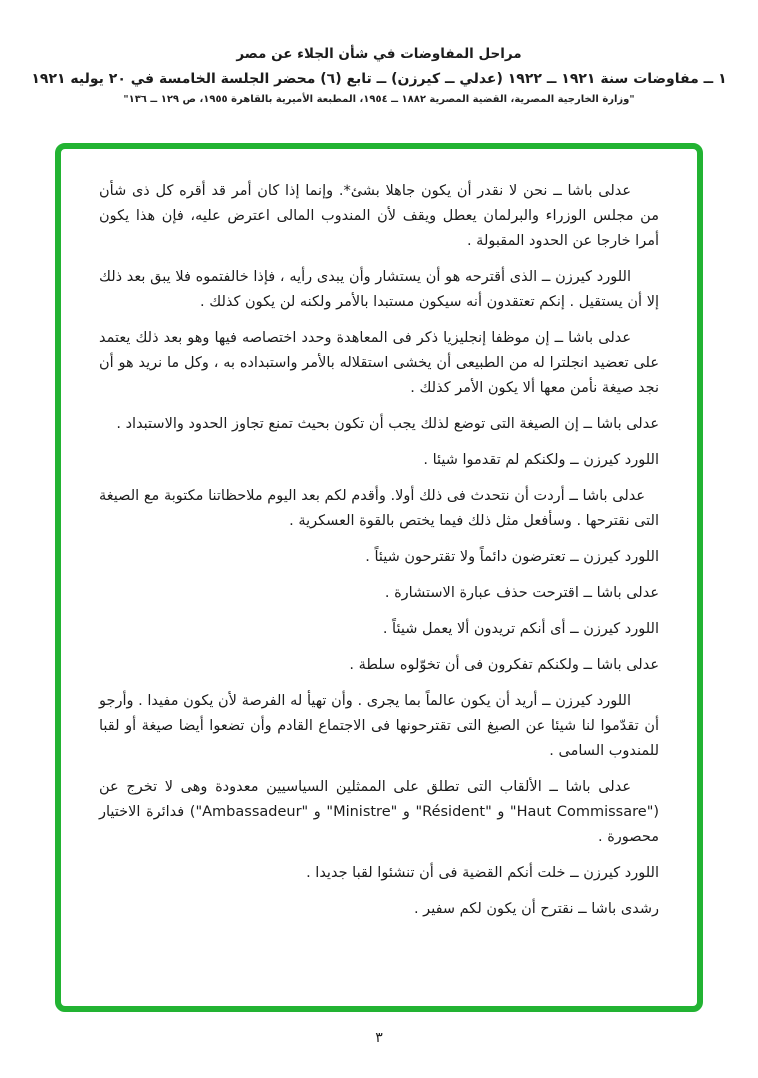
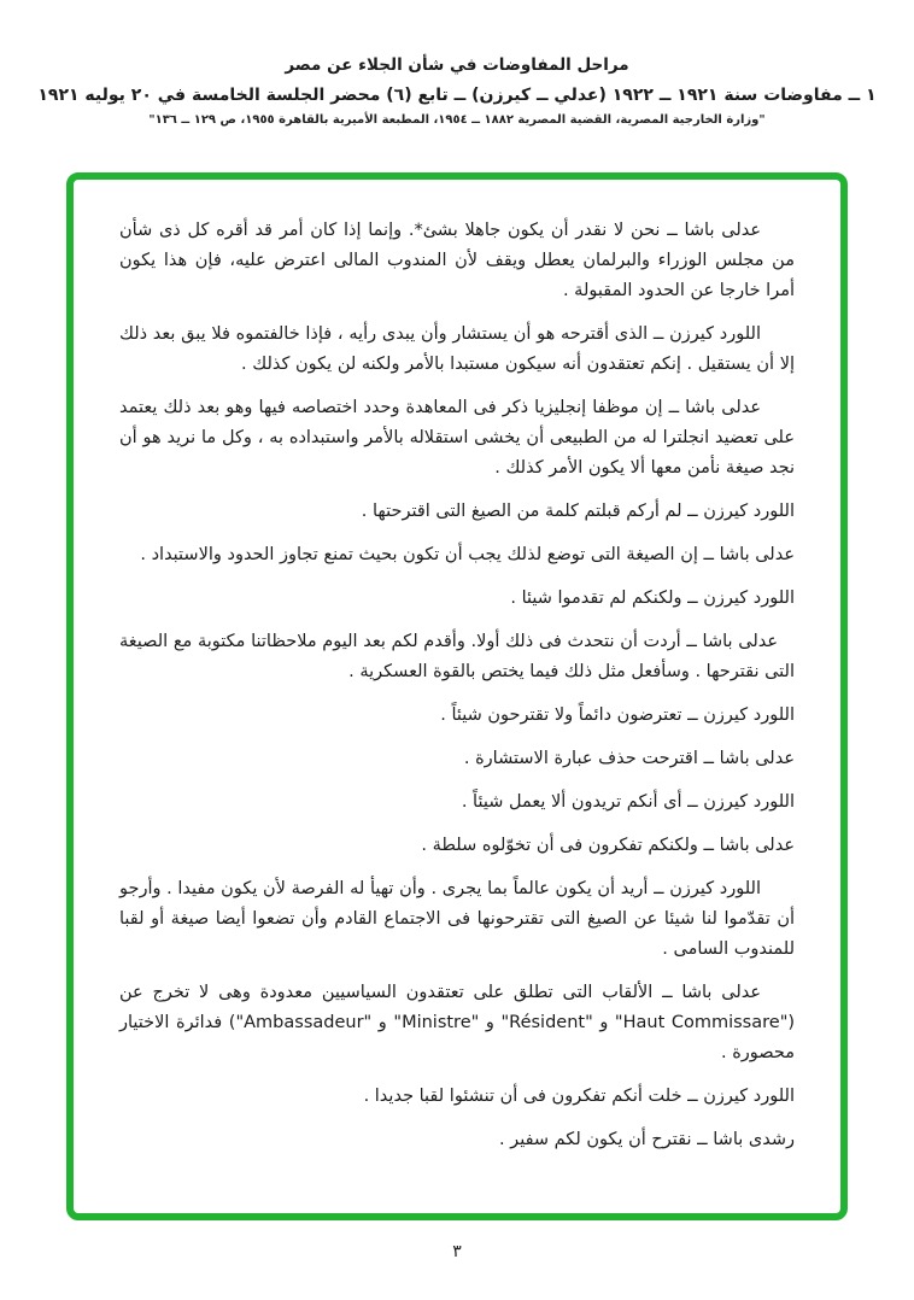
  مراحل المفاوضات في شأن الجلاء عن مصر
  ١ ــ مفاوضات سنة ١٩٢١ ــ ١٩٢٢ (عدلي ــ كيرزن) ــ تابع (٦) محضر الجلسة الخامسة في ٢٠ يوليه ١٩٢١
  "وزارة الخارجية المصرية، القضية المصرية ١٨٨٢ ــ ١٩٥٤، المطبعة الأميرية بالقاهرة ١٩٥٥، ص ١٢٩ ــ ١٣٦"
  عدلى باشا ــ نحن لا نقدر أن يكون جاهلا بشئ*. وإنما إذا كان أمر قد أقره كل ذى شأن من مجلس الوزراء والبرلمان يعطل ويقف لأن المندوب المالى اعترض عليه، فإن هذا يكون أمرا خارجا عن الحدود المقبولة .
  اللورد كيرزن ــ الذى أقترحه هو أن يستشار وأن يبدى رأيه ، فإذا خالفتموه فلا يبق بعد ذلك إلا أن يستقيل . إنكم تعتقدون أنه سيكون مستبدا بالأمر ولكنه لن يكون كذلك .
  عدلى باشا ــ إن موظفا إنجليزيا ذكر فى المعاهدة وحدد اختصاصه فيها وهو بعد ذلك يعتمد على تعضيد انجلترا له من الطبيعى أن يخشى استقلاله بالأمر واستبداده به ، وكل ما نريد هو أن نجد صيغة نأمن معها ألا يكون الأمر كذلك .
+ اللورد كيرزن ــ لم أركم قبلتم كلمة من الصيغ التى اقترحتها .
  عدلى باشا ــ إن الصيغة التى توضع لذلك يجب أن تكون بحيث تمنع تجاوز الحدود والاستبداد .
  اللورد كيرزن ــ ولكنكم لم تقدموا شيئا .
  عدلى باشا ــ أردت أن نتحدث فى ذلك أولا. وأقدم لكم بعد اليوم ملاحظاتنا مكتوبة مع الصيغة التى نقترحها . وسأفعل مثل ذلك فيما يختص بالقوة العسكرية .
  اللورد كيرزن ــ تعترضون دائماً ولا تقترحون شيئاً .
  عدلى باشا ــ اقترحت حذف عبارة الاستشارة .
  اللورد كيرزن ــ أى أنكم تريدون ألا يعمل شيئاً .
  عدلى باشا ــ ولكنكم تفكرون فى أن تخوّلوه سلطة .
  اللورد كيرزن ــ أريد أن يكون عالماً بما يجرى . وأن تهيأ له الفرصة لأن يكون مفيدا . وأرجو أن تقدّموا لنا شيئا عن الصيغ التى تقترحونها فى الاجتماع القادم وأن تضعوا أيضا صيغة أو لقبا للمندوب السامى .
- عدلى باشا ــ الألقاب التى تطلق على الممثلين السياسيين معدودة وهى لا تخرج عن ("Haut Commissare" و "Résident" و "Ministre" و "Ambassadeur") فدائرة الاختيار محصورة .
+ عدلى باشا ــ الألقاب التى تطلق على تعتقدون السياسيين معدودة وهى لا تخرج عن ("Haut Commissare" و "Résident" و "Ministre" و "Ambassadeur") فدائرة الاختيار محصورة .
- اللورد كيرزن ــ خلت أنكم القضية فى أن تنشئوا لقبا جديدا .
+ اللورد كيرزن ــ خلت أنكم تفكرون فى أن تنشئوا لقبا جديدا .
  رشدى باشا ــ نقترح أن يكون لكم سفير .
  ٣
